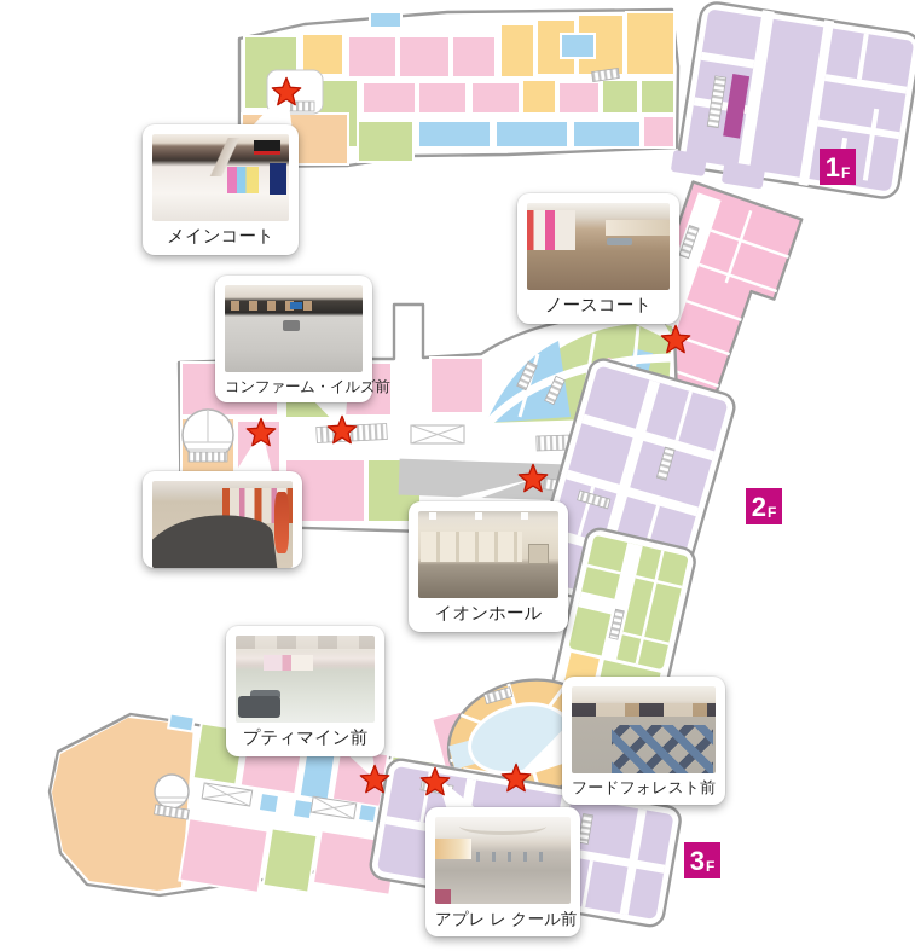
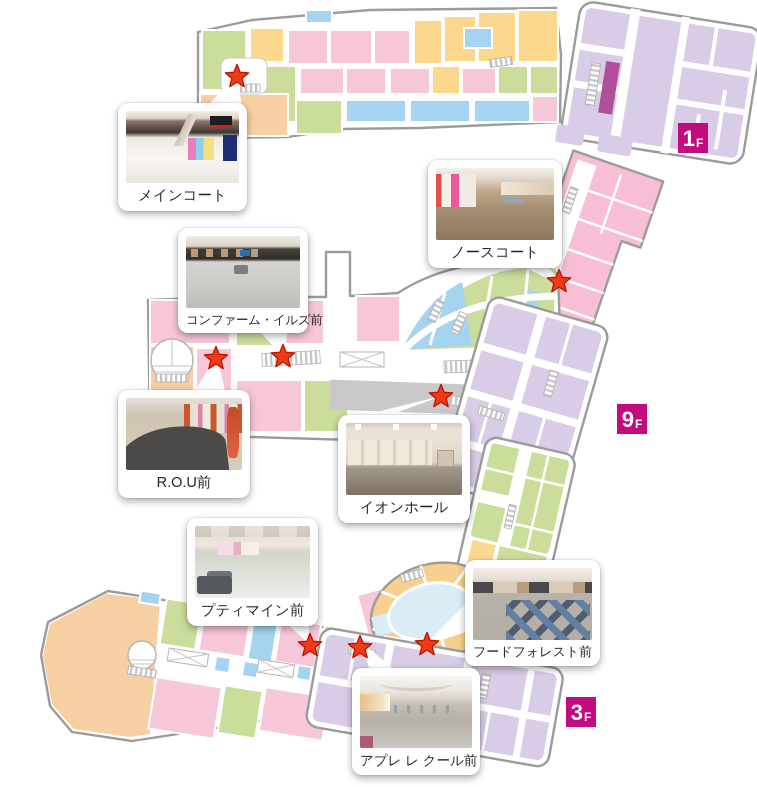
  メインコート
  ノースコート
  コンファーム・イルズ前
+ R.O.U前
  イオンホール
  プティマイン前
  フードフォレスト前
  アプレ レ クール前
  1
  F
- 2
+ 9
  F
  3
  F
